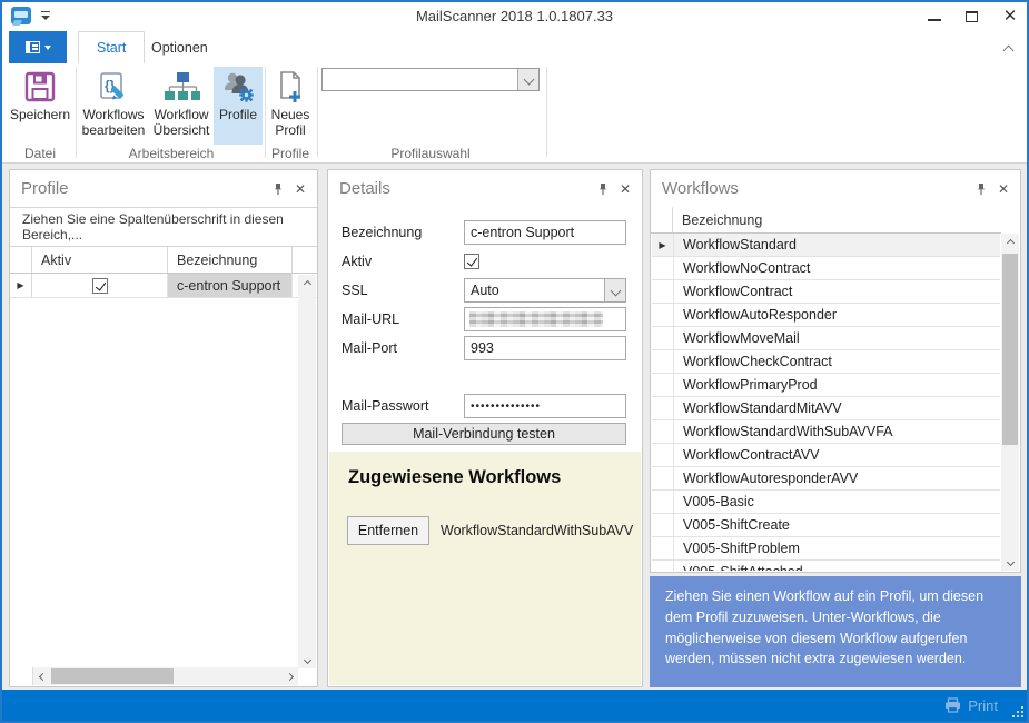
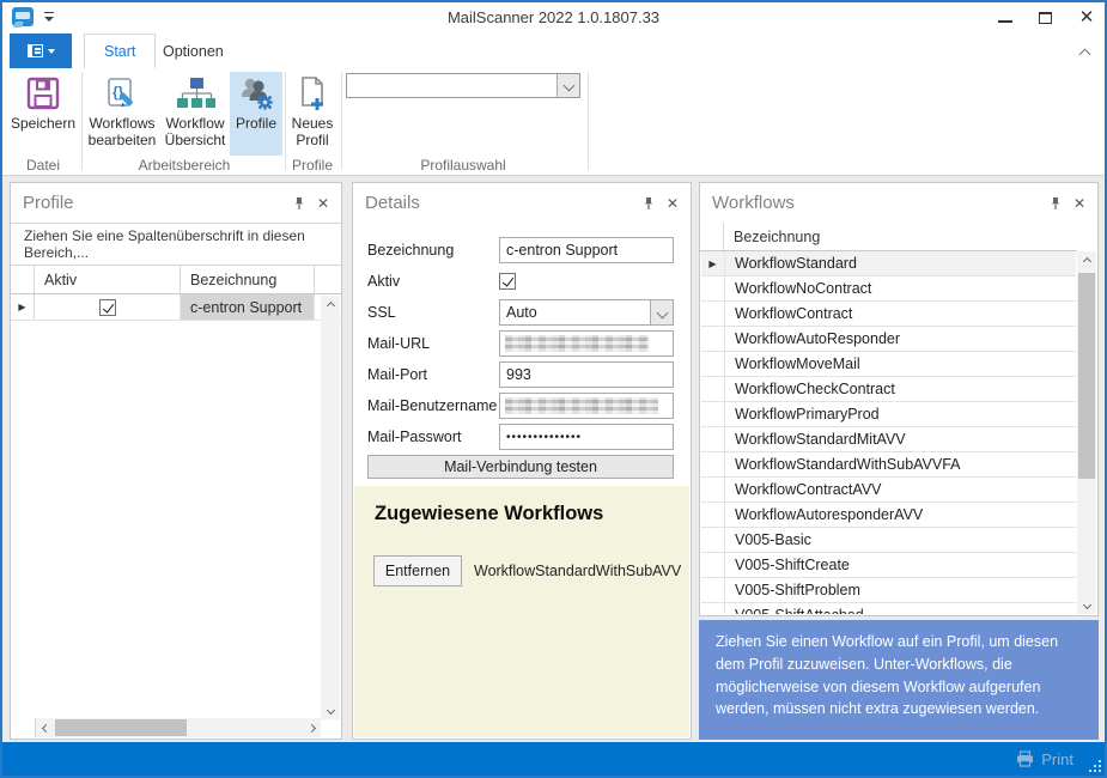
- MailScanner 2018 1.0.1807.33
+ MailScanner 2022 1.0.1807.33
  ✕
  Start
  Optionen
  Speichern
  Datei
  {}
  Workflows bearbeiten
  Workflow Übersicht
  Profile
  Arbeitsbereich
  Neues Profil
  Profile
  Profilauswahl
  Profile
  ✕
  Ziehen Sie eine Spaltenüberschrift in diesen Bereich,...
  Aktiv
  Bezeichnung
  ▶
  c-entron Support
  Details
  ✕
  Bezeichnung
  c-entron Support
  Aktiv
  SSL
  Auto
  Mail-URL
  Mail-Port
  993
+ Mail-Benutzername
  Mail-Passwort
  ••••••••••••••
  Mail-Verbindung testen
  Zugewiesene Workflows
  Entfernen
  WorkflowStandardWithSubAVV
  Workflows
  ✕
  Bezeichnung
  WorkflowStandard
  WorkflowNoContract
  WorkflowContract
  WorkflowAutoResponder
  WorkflowMoveMail
  WorkflowCheckContract
  WorkflowPrimaryProd
  WorkflowStandardMitAVV
  WorkflowStandardWithSubAVVFA
  WorkflowContractAVV
  WorkflowAutoresponderAVV
  V005-Basic
  V005-ShiftCreate
  V005-ShiftProblem
  Ziehen Sie einen Workflow auf ein Profil, um diesen dem Profil zuzuweisen. Unter-Workflows, die möglicherweise von diesem Workflow aufgerufen werden, müssen nicht extra zugewiesen werden.
  Print
